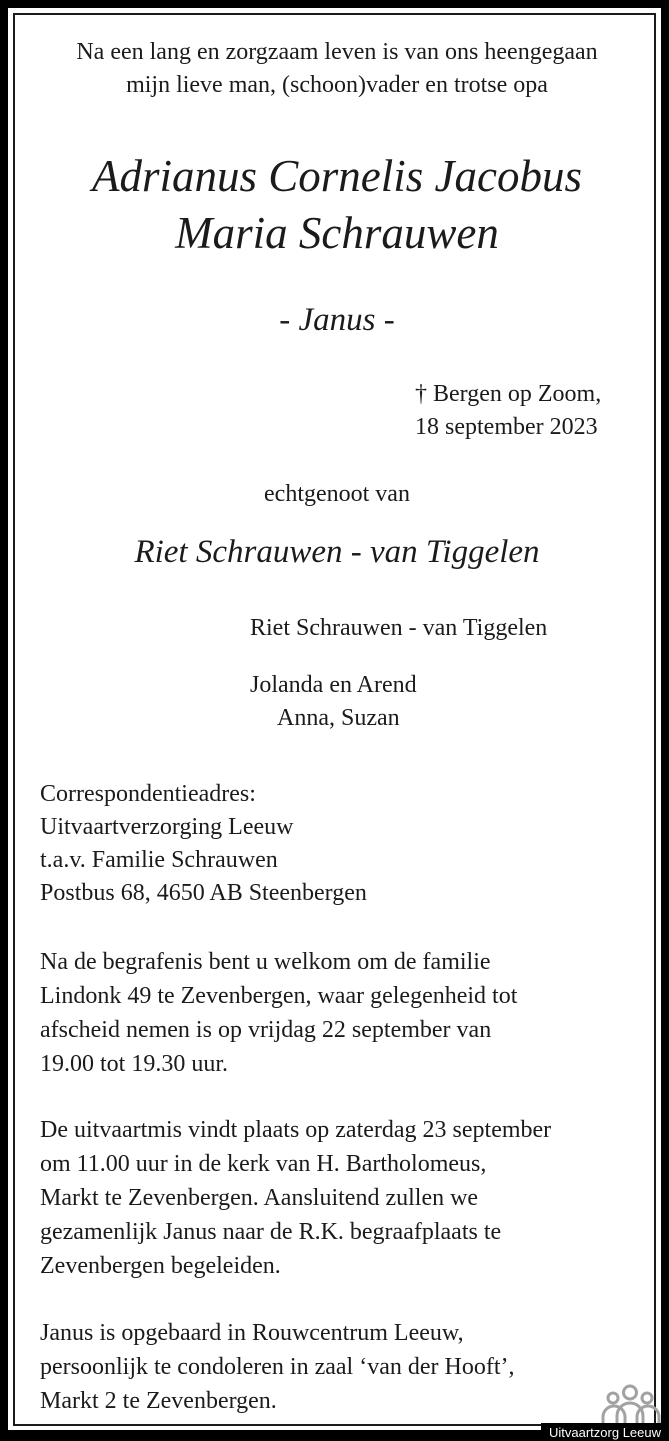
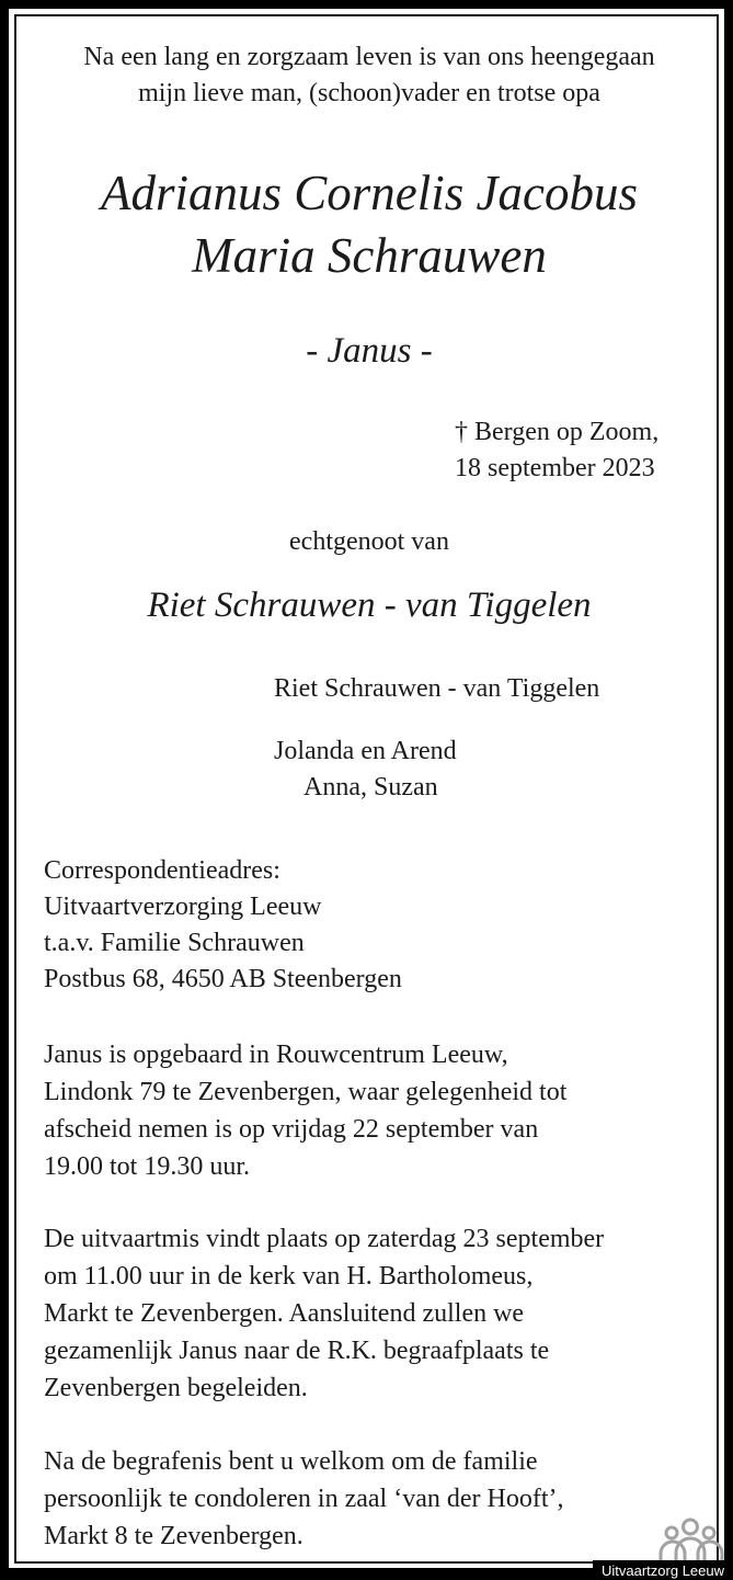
  Na een lang en zorgzaam leven is van ons heengegaan
  mijn lieve man, (schoon)vader en trotse opa
  Adrianus Cornelis Jacobus
  Maria Schrauwen
  - Janus -
  † Bergen op Zoom,
  18 september 2023
  echtgenoot van
  Riet Schrauwen - van Tiggelen
  Riet Schrauwen - van Tiggelen
  Jolanda en Arend
  Anna, Suzan
  Correspondentieadres:
  Uitvaartverzorging Leeuw
  t.a.v. Familie Schrauwen
  Postbus 68, 4650 AB Steenbergen
- Na de begrafenis bent u welkom om de familie
+ Janus is opgebaard in Rouwcentrum Leeuw,
- Lindonk 49 te Zevenbergen, waar gelegenheid tot
+ Lindonk 79 te Zevenbergen, waar gelegenheid tot
  afscheid nemen is op vrijdag 22 september van
  19.00 tot 19.30 uur.
  De uitvaartmis vindt plaats op zaterdag 23 september
  om 11.00 uur in de kerk van H. Bartholomeus,
  Markt te Zevenbergen. Aansluitend zullen we
  gezamenlijk Janus naar de R.K. begraafplaats te
  Zevenbergen begeleiden.
- Janus is opgebaard in Rouwcentrum Leeuw,
+ Na de begrafenis bent u welkom om de familie
  persoonlijk te condoleren in zaal ‘van der Hooft’,
- Markt 2 te Zevenbergen.
+ Markt 8 te Zevenbergen.
  Uitvaartzorg Leeuw
